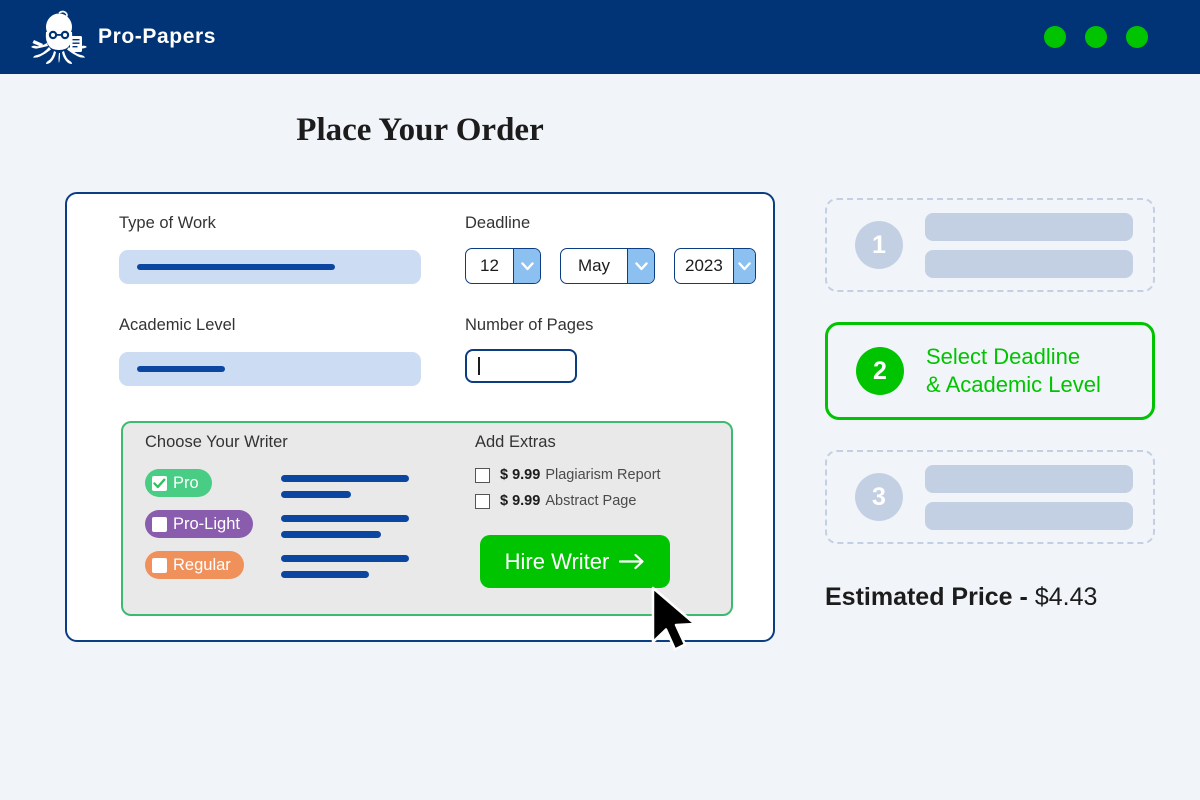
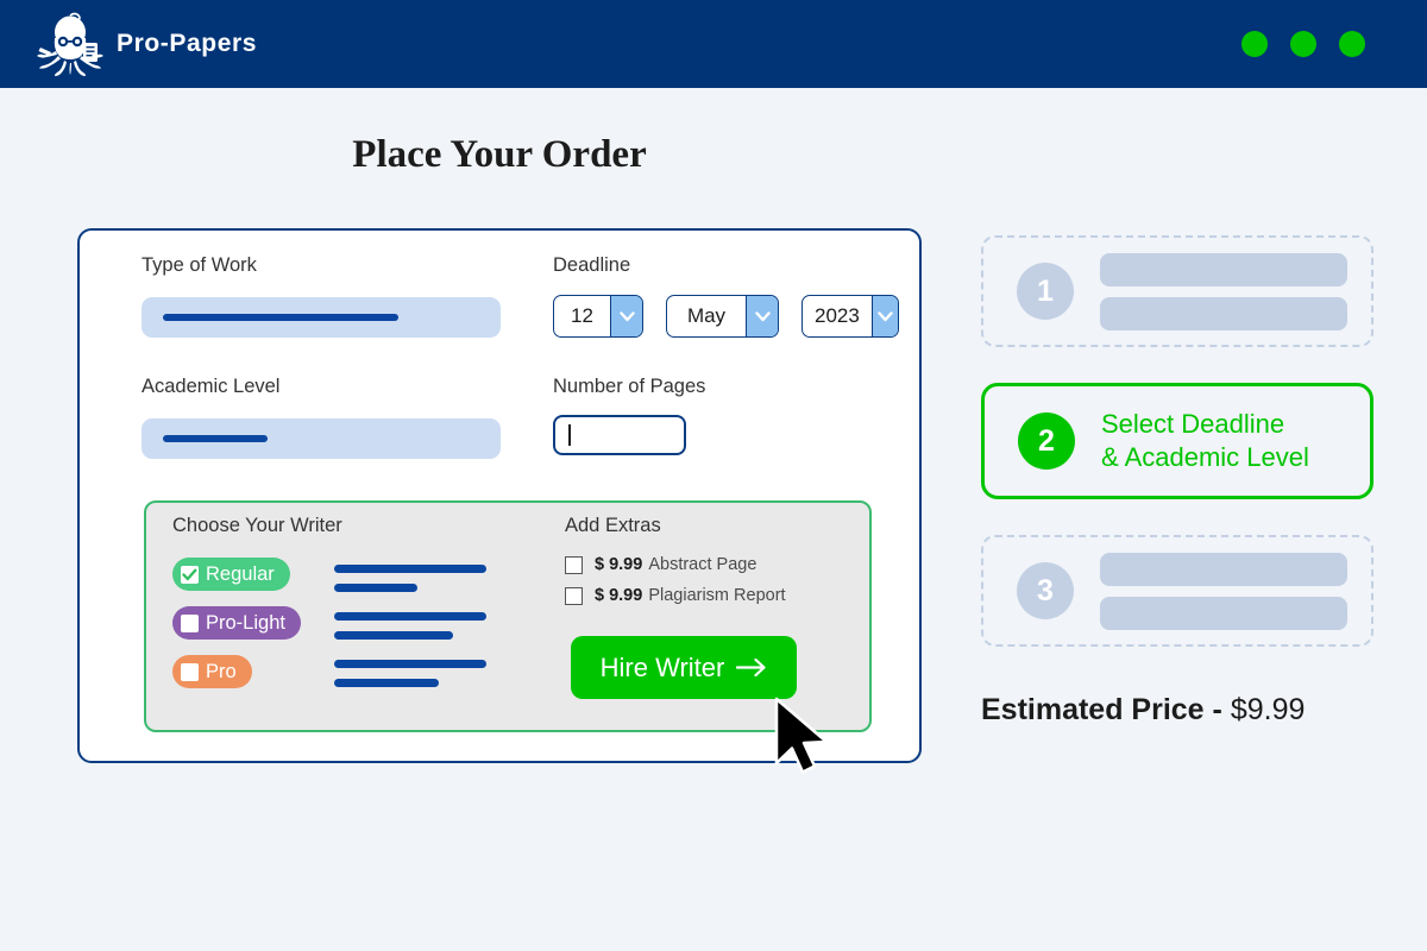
  Pro-Papers
  Place Your Order
  Type of Work
  Academic Level
  Deadline
  12
  May
  2023
  Number of Pages
  Choose Your Writer
  Add Extras
- Pro
+ Regular
  Pro-Light
- Regular
+ Pro
  $ 9.99
- Plagiarism Report
+ Abstract Page
  $ 9.99
- Abstract Page
+ Plagiarism Report
  Hire Writer
  1
  2
  Select Deadline
  & Academic Level
  3
- Estimated Price - $4.43
+ Estimated Price - $9.99
